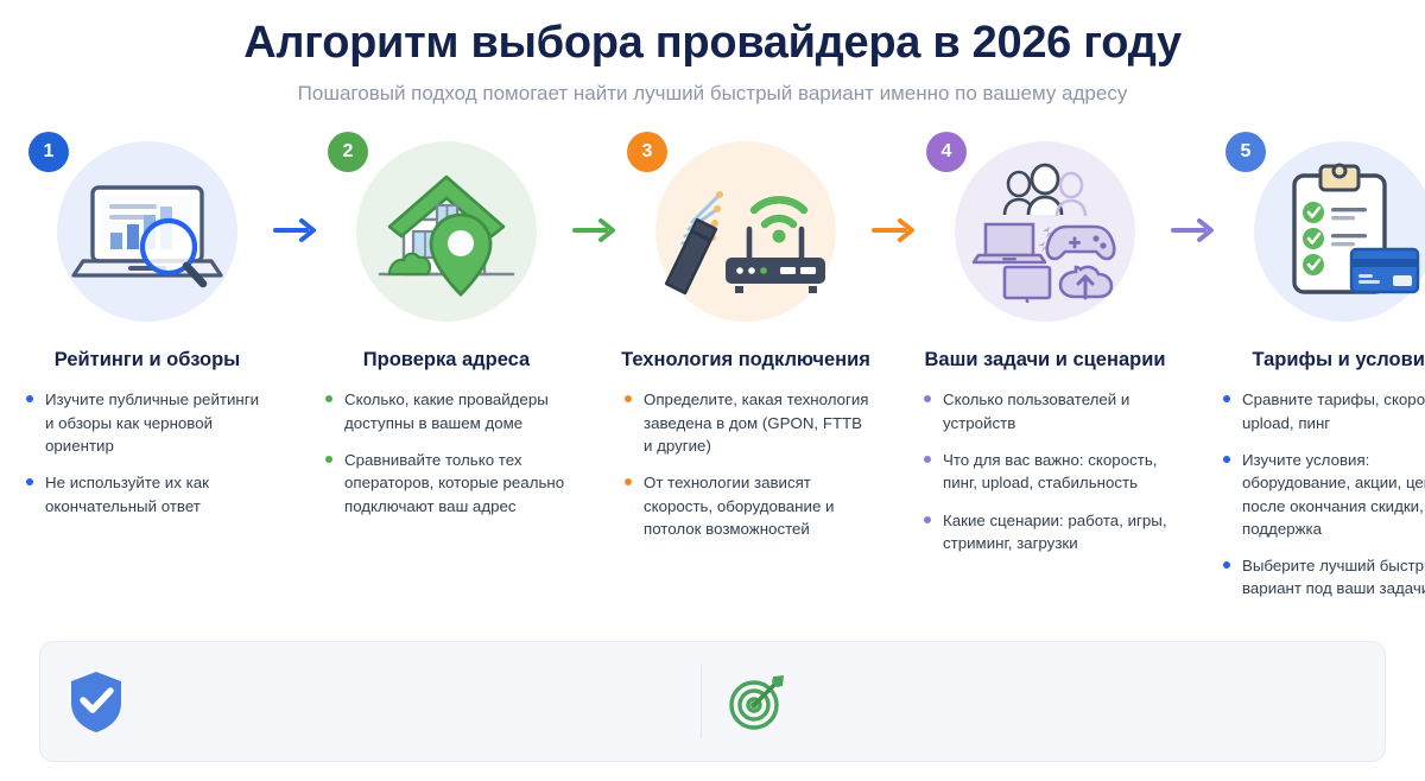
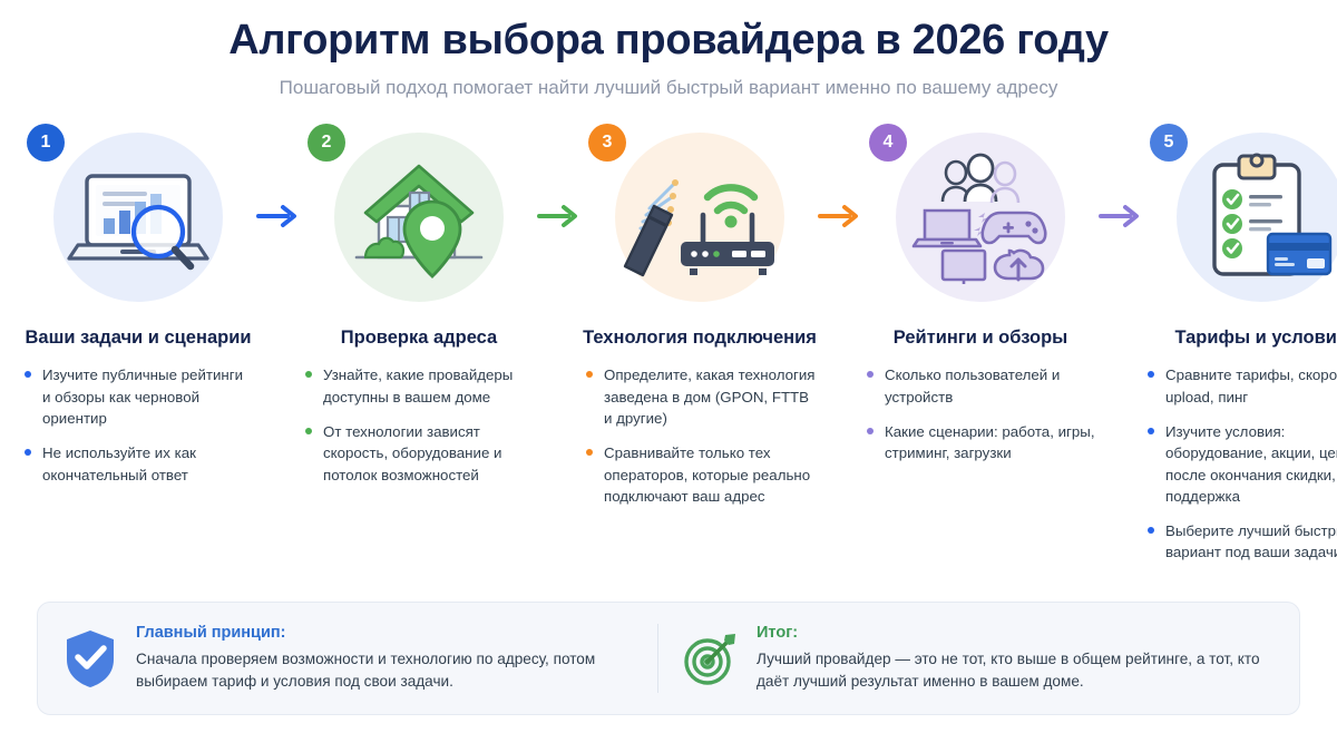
  Алгоритм выбора провайдера в 2026 году
  Пошаговый подход помогает найти лучший быстрый вариант именно по вашему адресу
  1
- Рейтинги и обзоры
+ Ваши задачи и сценарии
  Изучите публичные рейтинги и обзоры как черновой ориентир
  Не используйте их как окончательный ответ
  2
  Проверка адреса
- Сколько, какие провайдеры доступны в вашем доме
+ Узнайте, какие провайдеры доступны в вашем доме
- Сравнивайте только тех операторов, которые реально подключают ваш адрес
+ От технологии зависят скорость, оборудование и потолок возможностей
  3
  Технология подключения
  Определите, какая технология заведена в дом (GPON, FTTB и другие)
- От технологии зависят скорость, оборудование и потолок возможностей
+ Сравнивайте только тех операторов, которые реально подключают ваш адрес
  4
- Ваши задачи и сценарии
+ Рейтинги и обзоры
  Сколько пользователей и устройств
- Что для вас важно: скорость, пинг, upload, стабильность
  Какие сценарии: работа, игры, стриминг, загрузки
  5
  Тарифы и услови
  Сравните тарифы, скоро upload, пинг
  Изучите условия: оборудование, акции, це после окончания скидки, поддержка
  Выберите лучший быстр вариант под ваши задач
+ Главный принцип:
+ Сначала проверяем возможности и технологию по адресу, потом выбираем тариф и условия под свои задачи.
+ Итог:
+ Лучший провайдер — это не тот, кто выше в общем рейтинге, а тот, кто даёт лучший результат именно в вашем доме.
